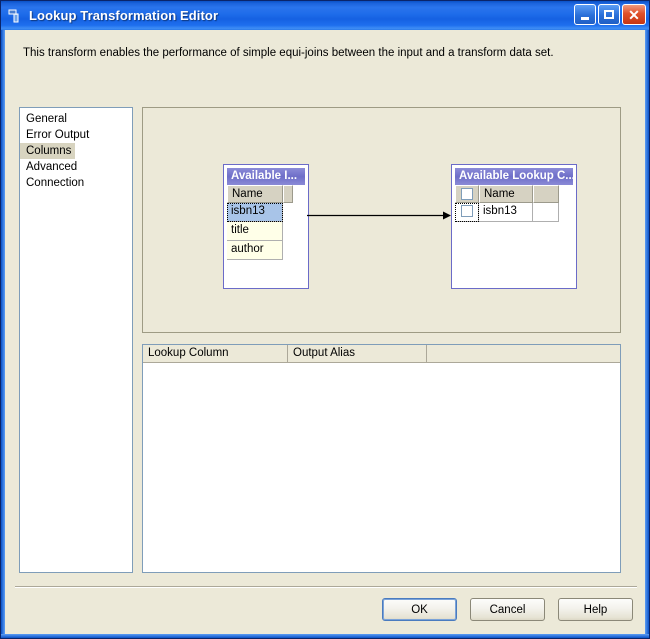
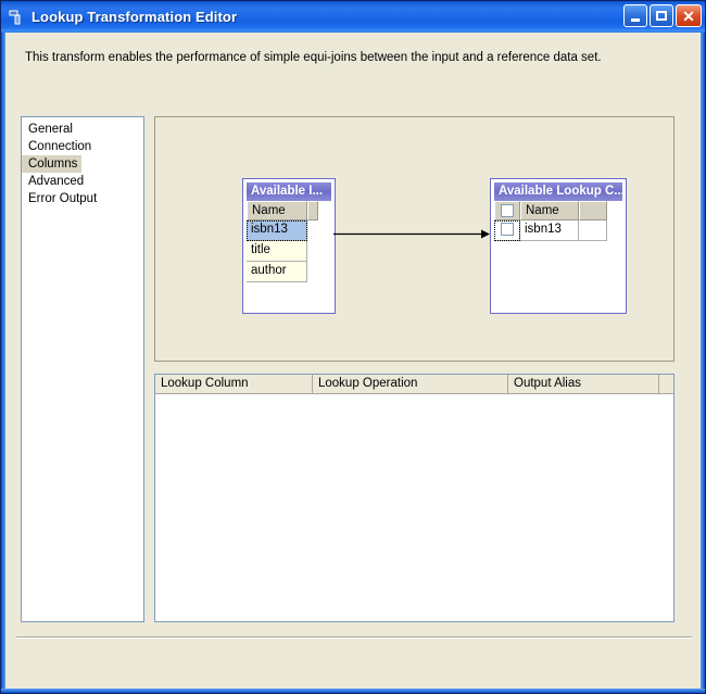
  Lookup Transformation Editor
  ✕
- This transform enables the performance of simple equi-joins between the input and a transform data set.
+ This transform enables the performance of simple equi-joins between the input and a reference data set.
  General
- Error Output
+ Connection
  Columns
  Advanced
- Connection
+ Error Output
  Available I...
  Name
  isbn13
  title
  author
  Available Lookup C..
  Name
  isbn13
  Lookup Column
+ Lookup Operation
  Output Alias
- OK
- Cancel
- Help
